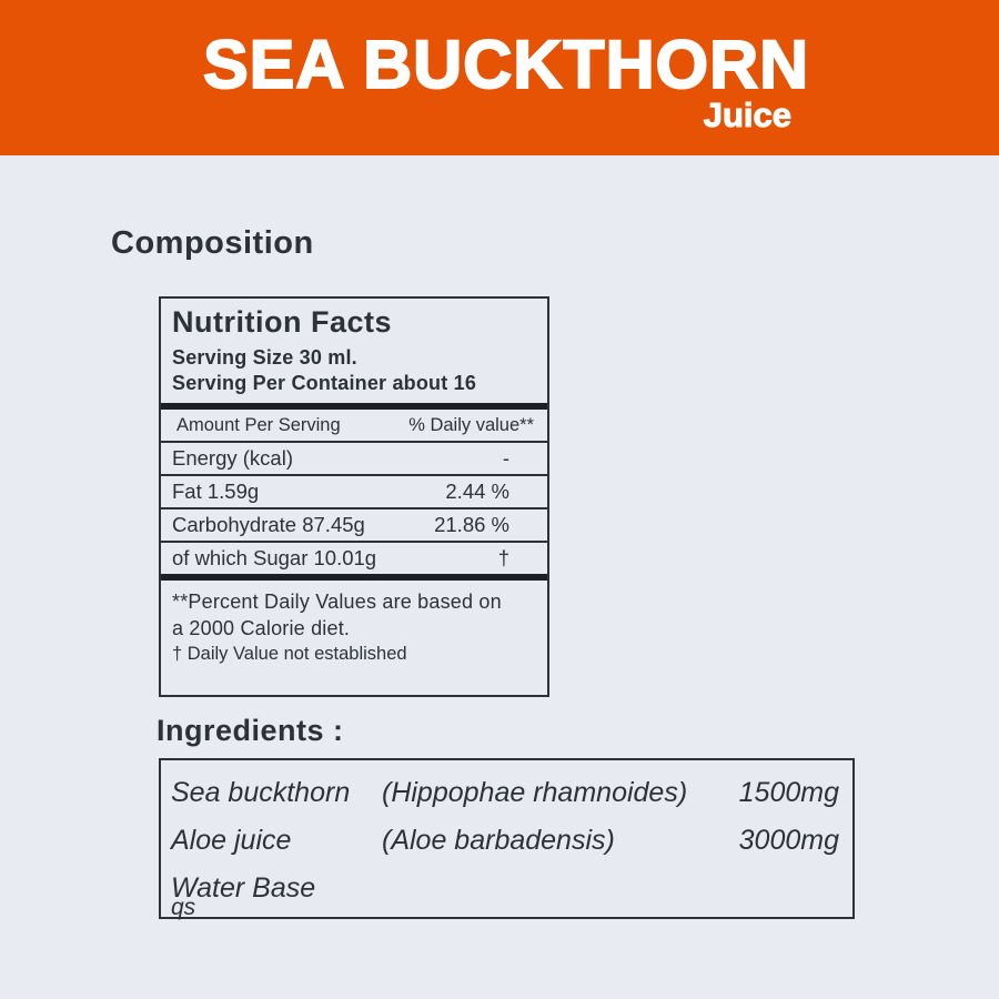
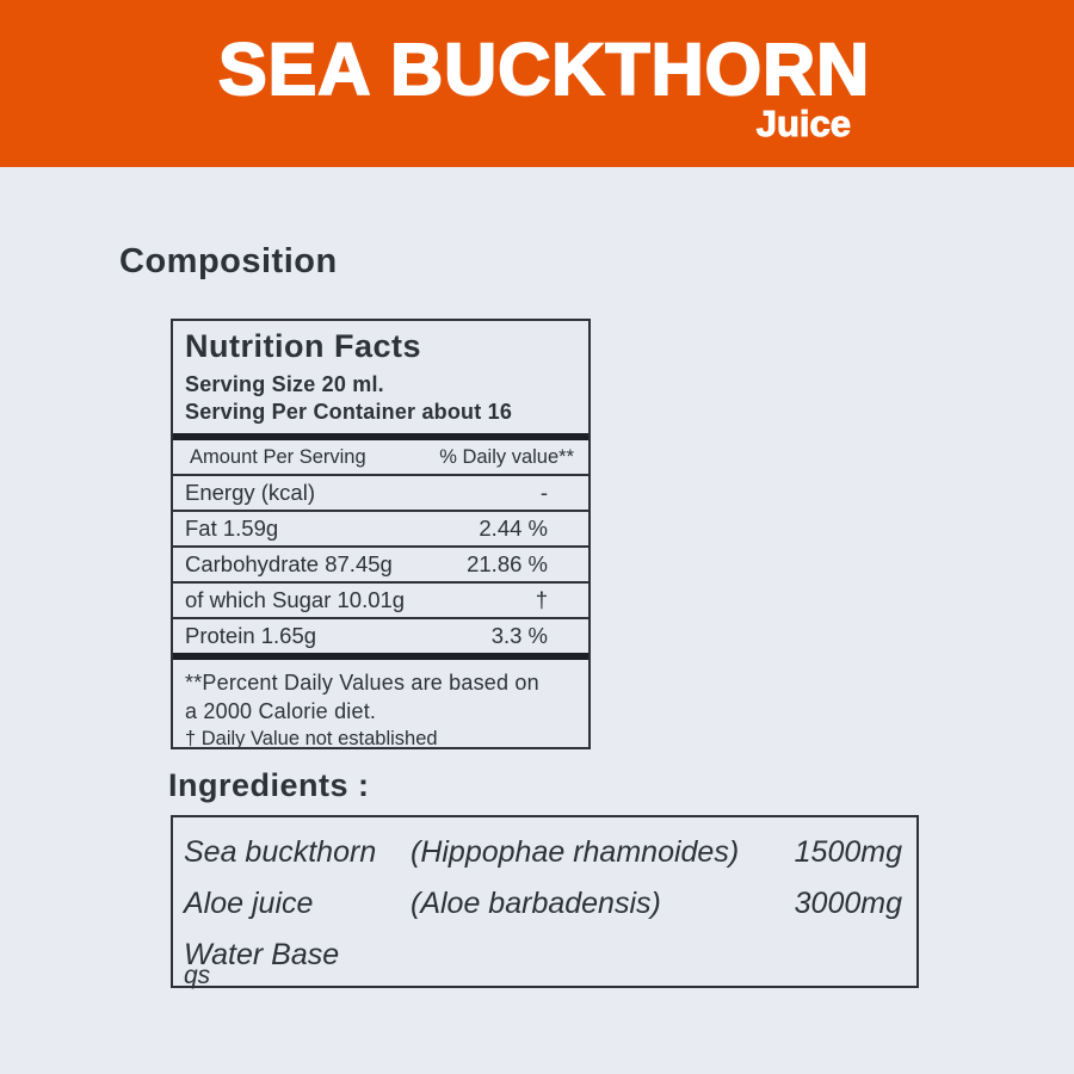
  SEA BUCKTHORN
  Juice
  Composition
  Nutrition Facts
- Serving Size 30 ml.
+ Serving Size 20 ml.
  Serving Per Container about 16
  Amount Per Serving
  % Daily value**
  Energy (kcal)
  -
  Fat 1.59g
  2.44 %
  Carbohydrate 87.45g
  21.86 %
  of which Sugar 10.01g
  †
+ Protein 1.65g
+ 3.3 %
  **Percent Daily Values are based on
  a 2000 Calorie diet.
  † Daily Value not established
  Ingredients :
  Sea buckthorn
  (Hippophae rhamnoides)
  1500mg
  Aloe juice
  (Aloe barbadensis)
  3000mg
  Water Base
  qs
